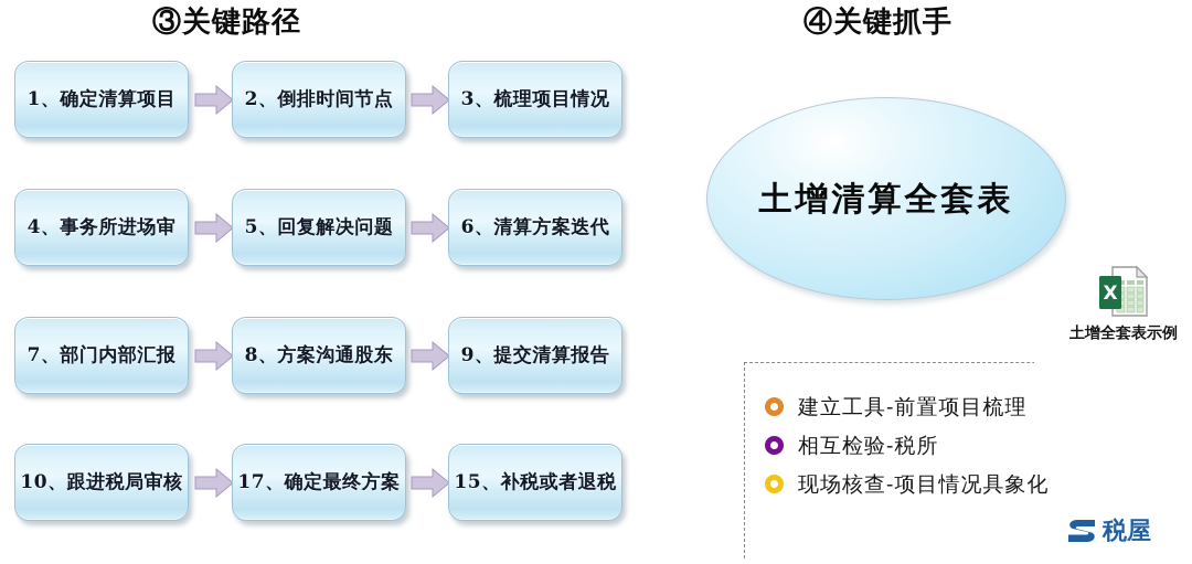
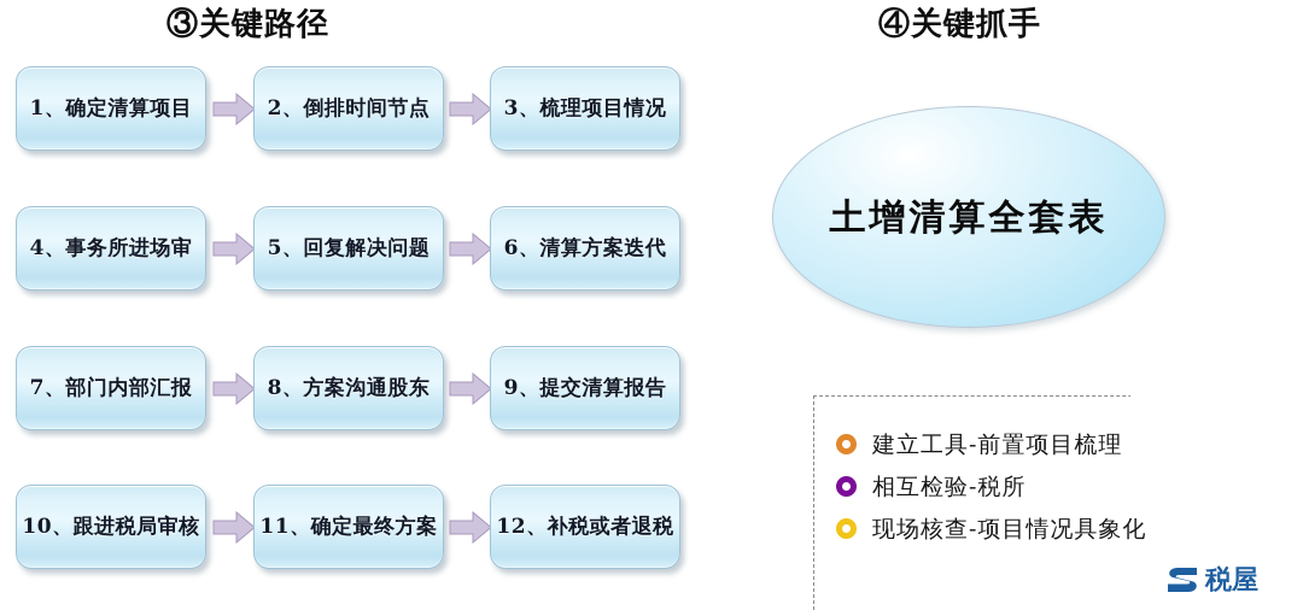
  ③关键路径
  ④关键抓手
  1、确定清算项目
  2、倒排时间节点
  3、梳理项目情况
  4、事务所进场审
  5、回复解决问题
  6、清算方案迭代
  7、部门内部汇报
  8、方案沟通股东
  9、提交清算报告
  10、跟进税局审核
- 17、确定最终方案
+ 11、确定最终方案
- 15、补税或者退税
+ 12、补税或者退税
  土增清算全套表
- X
- 土增全套表示例
  建立工具-前置项目梳理
  相互检验-税所
  现场核查-项目情况具象化
  税屋
